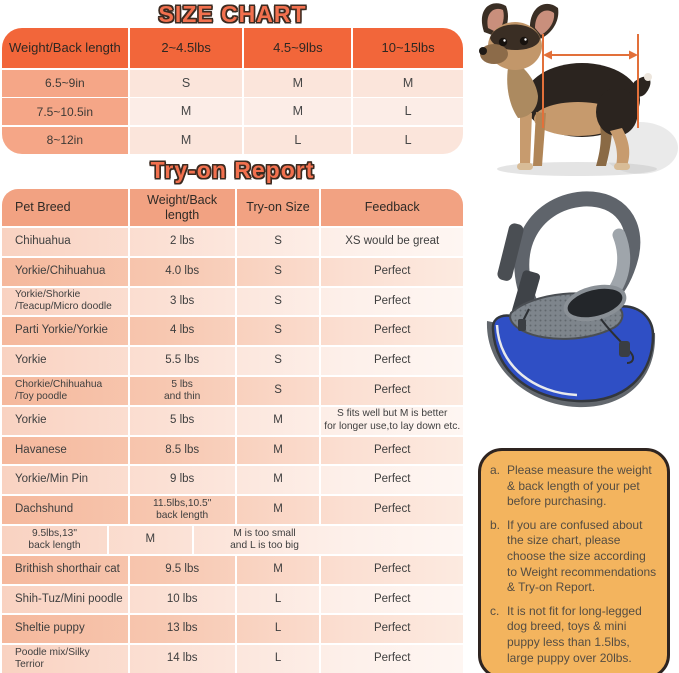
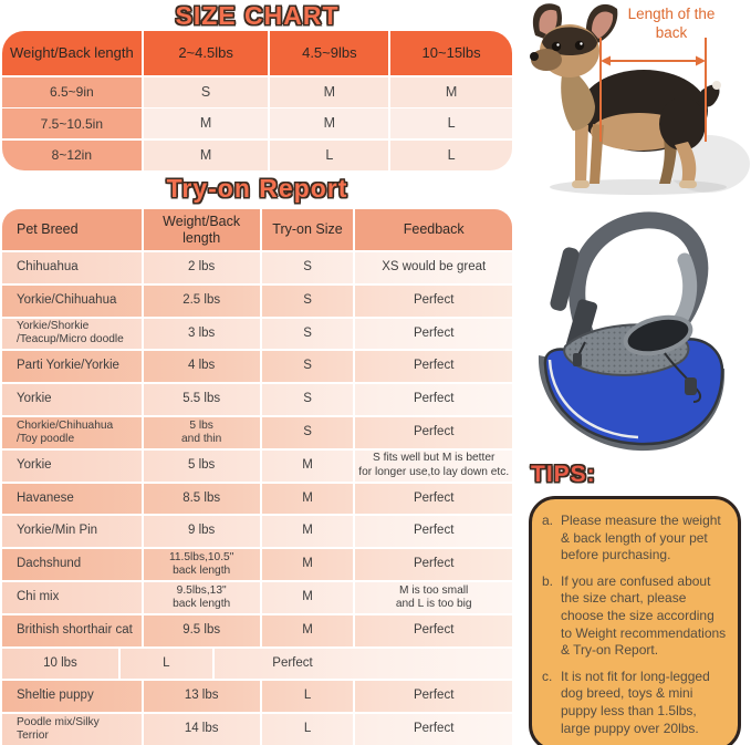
  SIZE CHART
  Weight/Back length
  2~4.5lbs
  4.5~9lbs
  10~15lbs
  6.5~9in
  S
  M
  M
  7.5~10.5in
  M
  M
  L
  8~12in
  M
  L
  L
  Try-on Report
  Pet Breed
  Weight/Back length
  Try-on Size
  Feedback
  Chihuahua
  2 lbs
  S
  XS would be great
  Yorkie/Chihuahua
- 4.0 lbs
+ 2.5 lbs
  S
  Perfect
  Yorkie/Shorkie
  /Teacup/Micro doodle
  3 lbs
  S
  Perfect
  Parti Yorkie/Yorkie
  4 lbs
  S
  Perfect
  Yorkie
  5.5 lbs
  S
  Perfect
  Chorkie/Chihuahua
  /Toy poodle
  5 lbs
  and thin
  S
  Perfect
  Yorkie
  5 lbs
  M
  S fits well but M is better
  for longer use,to lay down etc.
  Havanese
  8.5 lbs
  M
  Perfect
  Yorkie/Min Pin
  9 lbs
  M
  Perfect
  Dachshund
  11.5lbs,10.5"
  back length
  M
  Perfect
+ Chi mix
  9.5lbs,13"
  back length
  M
  M is too small
  and L is too big
  Brithish shorthair cat
  9.5 lbs
  M
  Perfect
- Shih-Tuz/Mini poodle
  10 lbs
  L
  Perfect
  Sheltie puppy
  13 lbs
  L
  Perfect
  Poodle mix/Silky
  Terrior
  14 lbs
  L
  Perfect
+ Length of the back
+ TIPS:
  a.
  Please measure the weight & back length of your pet before purchasing.
  b.
  If you are confused about the size chart, please choose the size according to Weight recommendations & Try-on Report.
  c.
  It is not fit for long-legged dog breed, toys & mini puppy less than 1.5lbs, large puppy over 20lbs.
